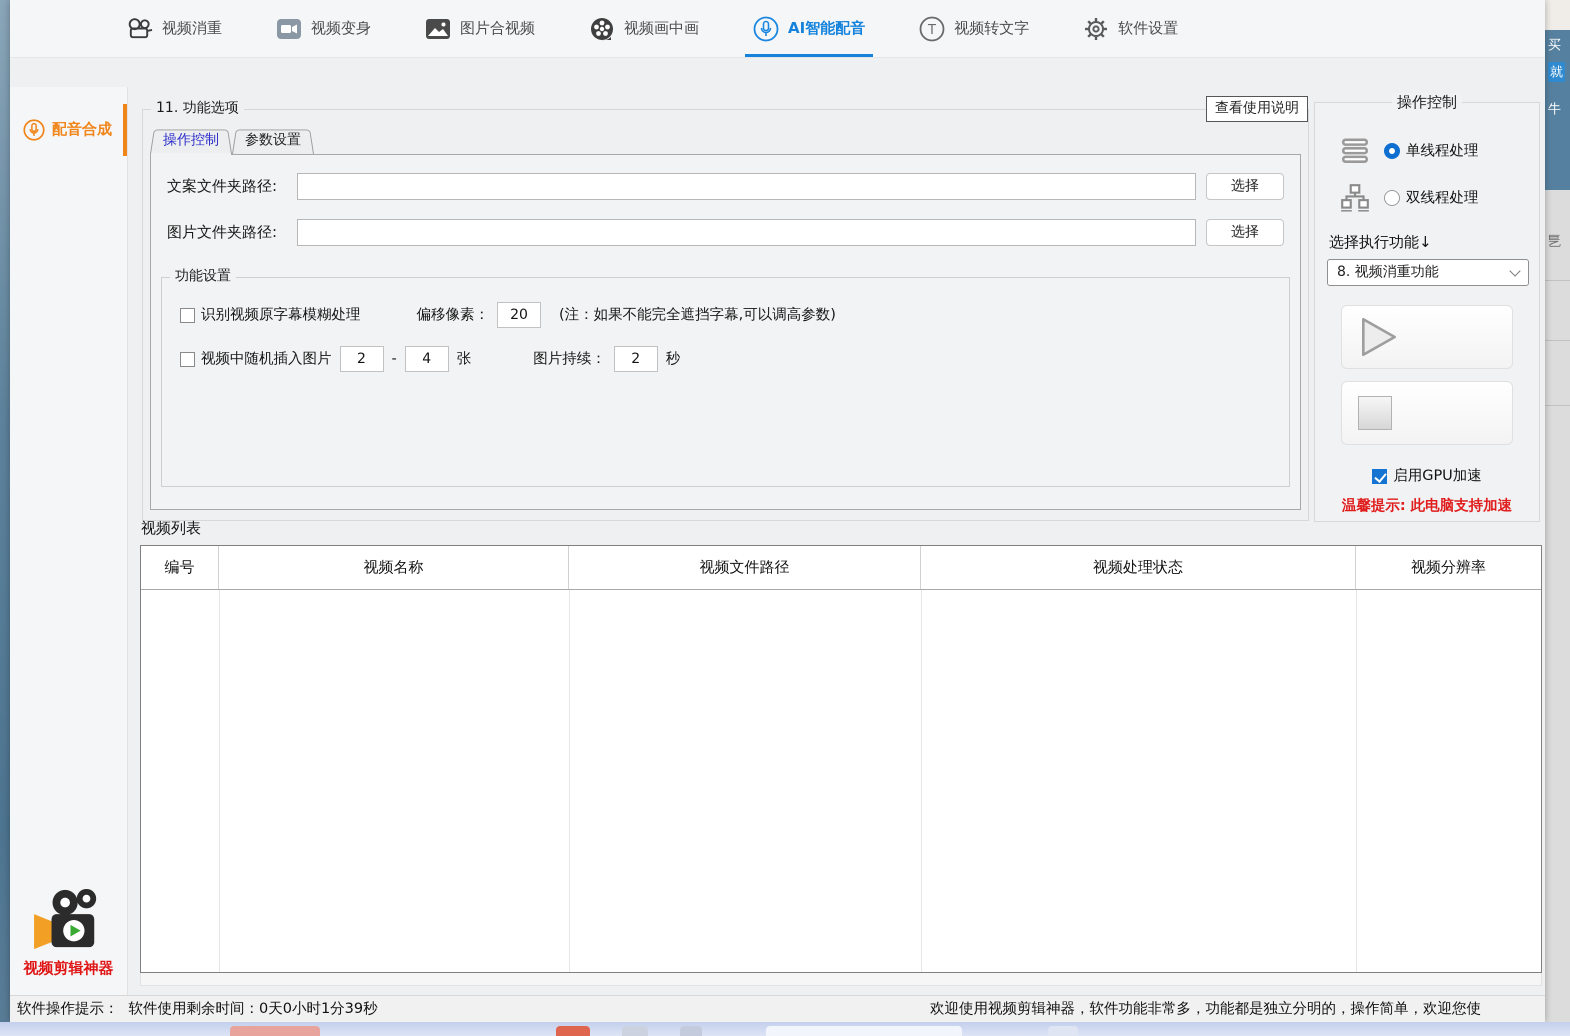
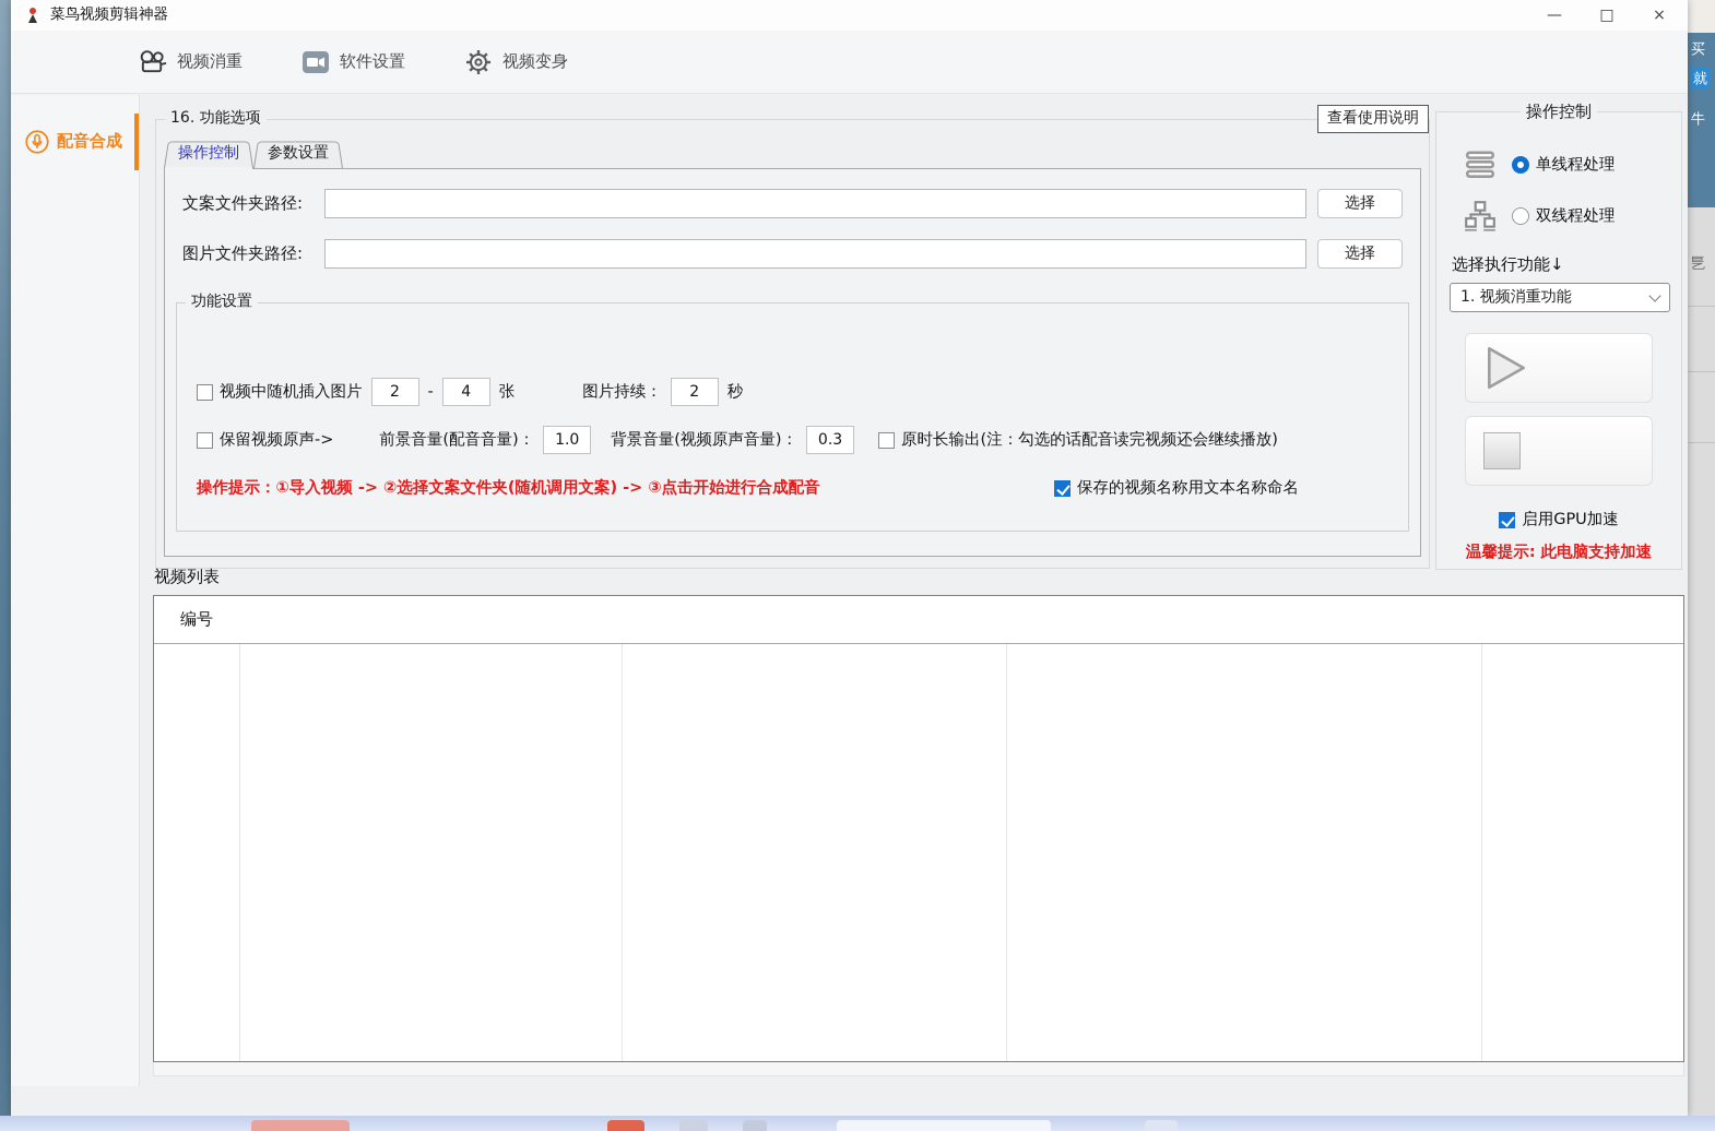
  买
  就
  牛
  乬
+ 菜鸟视频剪辑神器
+ —
+ □
+ ×
  视频消重
- 视频变身
+ 软件设置
- 图片合视频
- 视频画中画
- AI智能配音
- T
- 视频转文字
- 软件设置
+ 视频变身
  配音合成
- 视频剪辑神器
- 11. 功能选项
+ 16. 功能选项
  查看使用说明
  操作控制
  参数设置
  文案文件夹路径:
  选择
  图片文件夹路径:
  选择
  功能设置
- 识别视频原字幕模糊处理
- 偏移像素：
- 20
- (注：如果不能完全遮挡字幕,可以调高参数)
  视频中随机插入图片
  2
  -
  4
  张
  图片持续：
  2
  秒
+ 保留视频原声->
+ 前景音量(配音音量)：
+ 1.0
+ 背景音量(视频原声音量)：
+ 0.3
+ 原时长输出(注：勾选的话配音读完视频还会继续播放)
+ 操作提示：①导入视频 -> ②选择文案文件夹(随机调用文案) -> ③点击开始进行合成配音
+ 保存的视频名称用文本名称命名
  操作控制
  单线程处理
  双线程处理
  选择执行功能↓
- 8. 视频消重功能
+ 1. 视频消重功能
  启用GPU加速
  温馨提示: 此电脑支持加速
  视频列表
  编号
- 视频名称
- 视频文件路径
- 视频处理状态
- 视频分辨率
- 软件操作提示：
- 软件使用剩余时间：0天0小时1分39秒
- 欢迎使用视频剪辑神器，软件功能非常多，功能都是独立分明的，操作简单，欢迎您使
